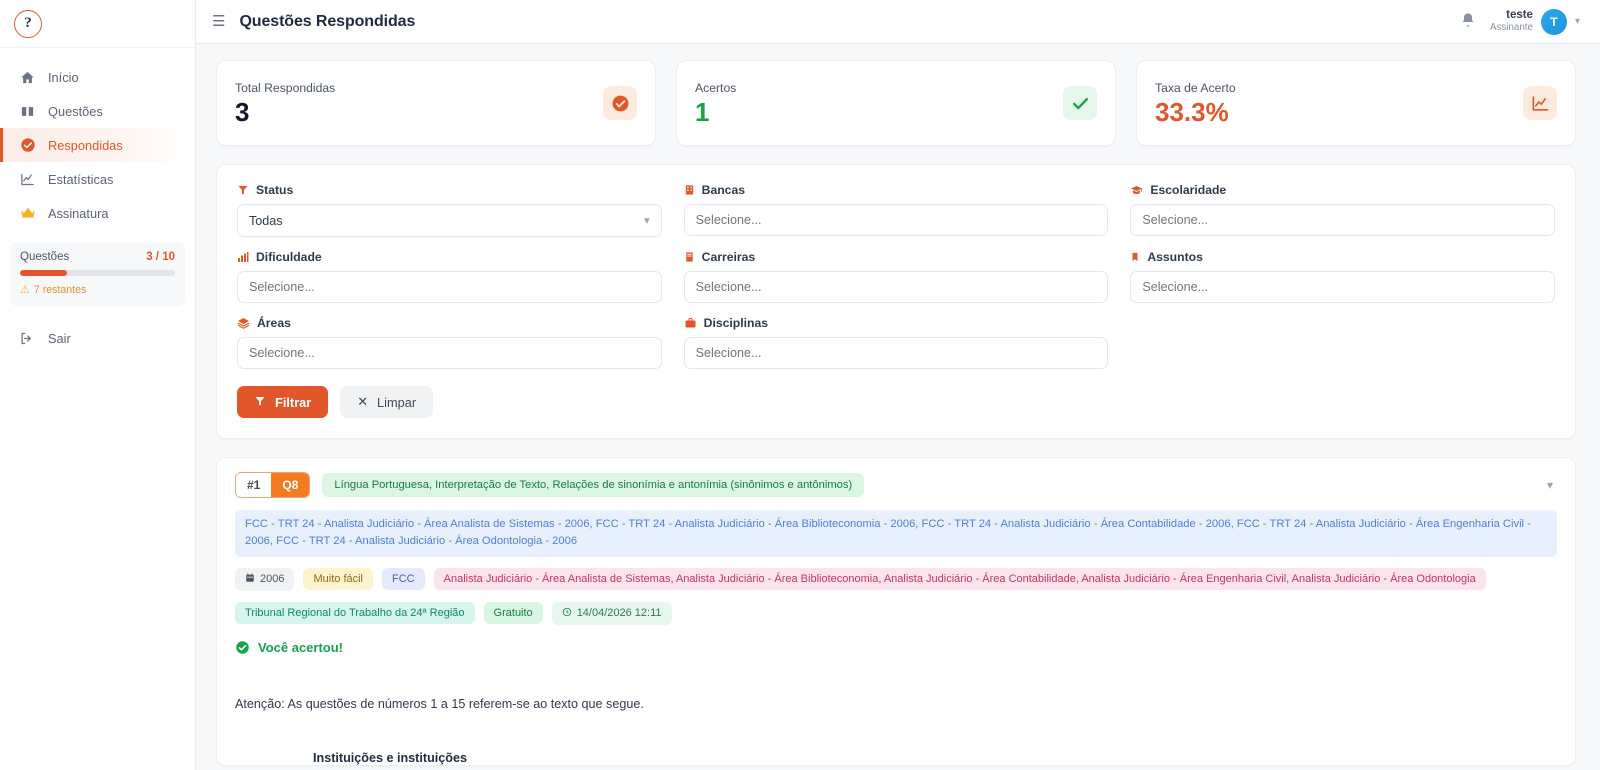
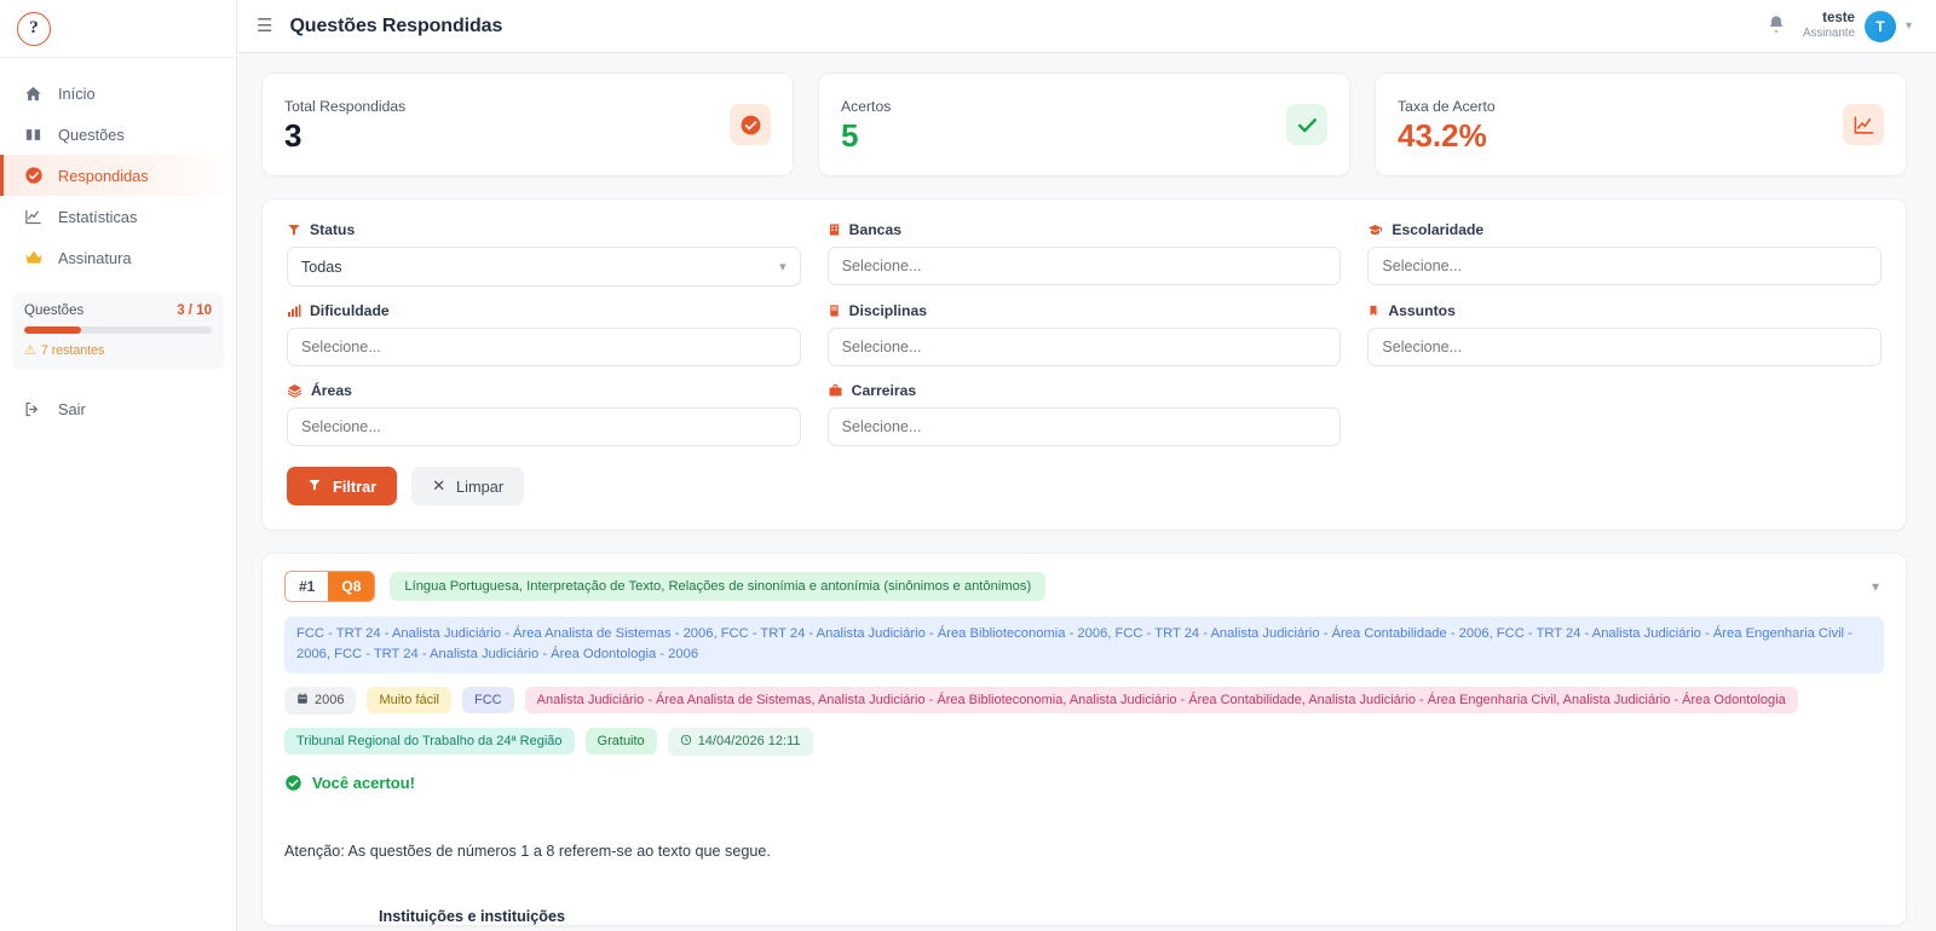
  ?
  Início
  Questões
  Respondidas
  Estatísticas
  Assinatura
  Questões
  3 / 10
  ⚠
  7 restantes
  Sair
  ☰
  Questões Respondidas
  teste
  Assinante
  T
  ▾
  Total Respondidas
  3
  Acertos
- 1
+ 5
  Taxa de Acerto
- 33.3%
+ 43.2%
  Status
  Todas
  ▾
  Bancas
  Selecione...
  Escolaridade
  Selecione...
  Dificuldade
  Selecione...
- Carreiras
+ Disciplinas
  Selecione...
  Assuntos
  Selecione...
  Áreas
  Selecione...
- Disciplinas
+ Carreiras
  Selecione...
  Filtrar
  ✕
  Limpar
  #1
  Q8
  Língua Portuguesa, Interpretação de Texto, Relações de sinonímia e antonímia (sinônimos e antônimos)
  ▾
  FCC - TRT 24 - Analista Judiciário - Área Analista de Sistemas - 2006, FCC - TRT 24 - Analista Judiciário - Área Biblioteconomia - 2006, FCC - TRT 24 - Analista Judiciário - Área Contabilidade - 2006, FCC - TRT 24 - Analista Judiciário - Área Engenharia Civil - 2006, FCC - TRT 24 - Analista Judiciário - Área Odontologia - 2006
  2006
  Muito fácil
  FCC
  Analista Judiciário - Área Analista de Sistemas, Analista Judiciário - Área Biblioteconomia, Analista Judiciário - Área Contabilidade, Analista Judiciário - Área Engenharia Civil, Analista Judiciário - Área Odontologia
  Tribunal Regional do Trabalho da 24ª Região
  Gratuito
  14/04/2026 12:11
  Você acertou!
- Atenção: As questões de números 1 a 15 referem-se ao texto que segue.
+ Atenção: As questões de números 1 a 8 referem-se ao texto que segue.
  Instituições e instituições
